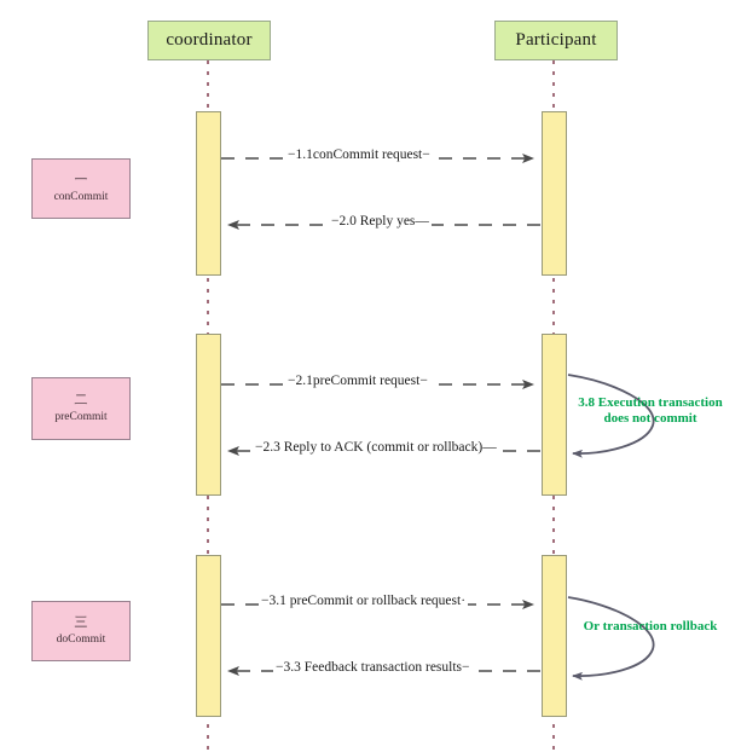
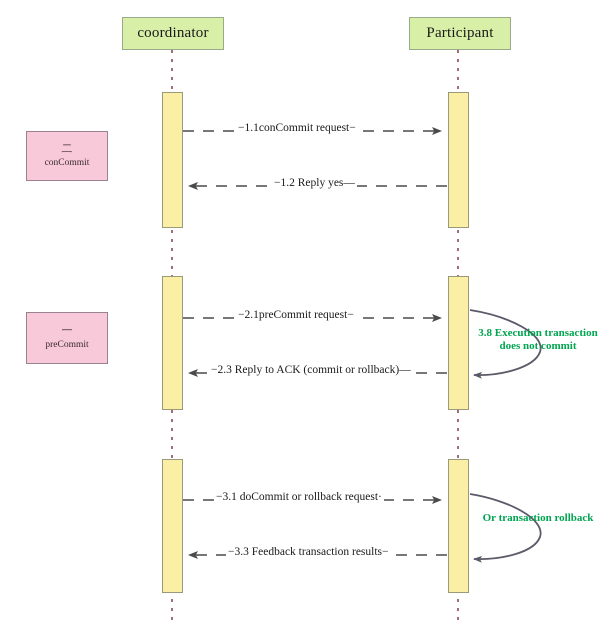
  coordinator
  Participant
- 一
+ 二
  conCommit
- 二
+ 一
  preCommit
- 三
- doCommit
  −1.1conCommit request−
- −2.0 Reply yes—
+ −1.2 Reply yes—
  −2.1preCommit request−
  −2.3 Reply to ACK (commit or rollback)—
- −3.1 preCommit or rollback request·
+ −3.1 doCommit or rollback request·
  −3.3 Feedback transaction results−
  3.8 Execution transaction
  does not commit
  Or transaction rollback
